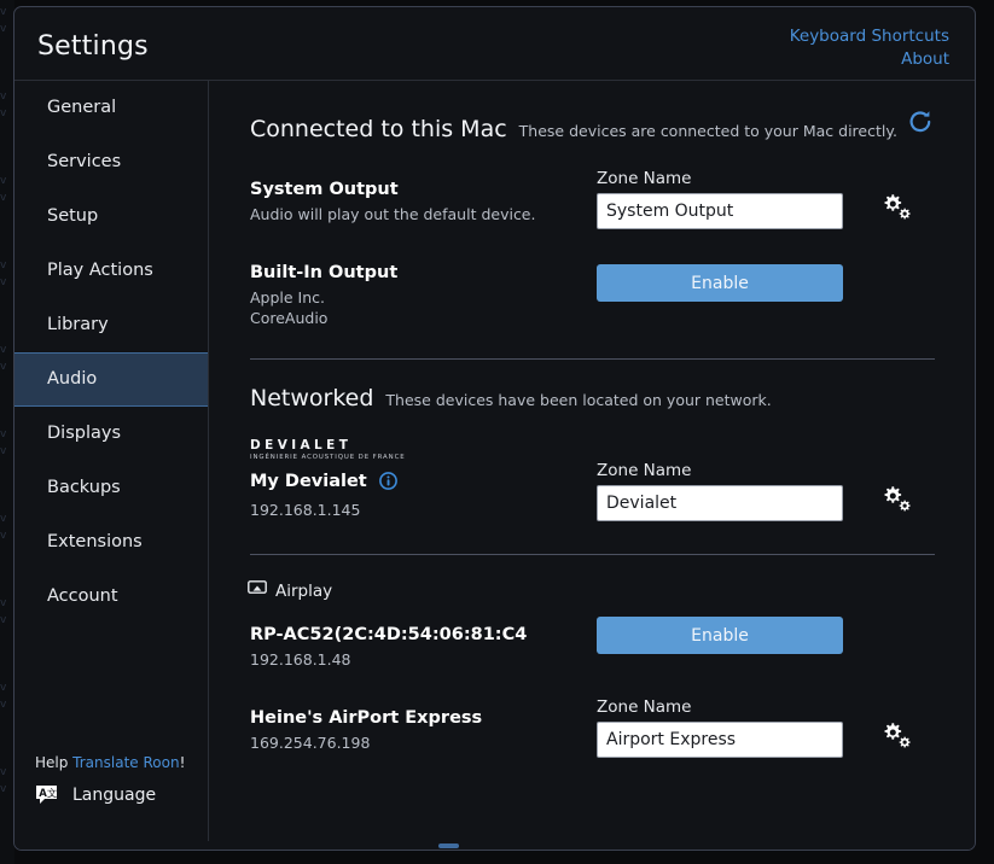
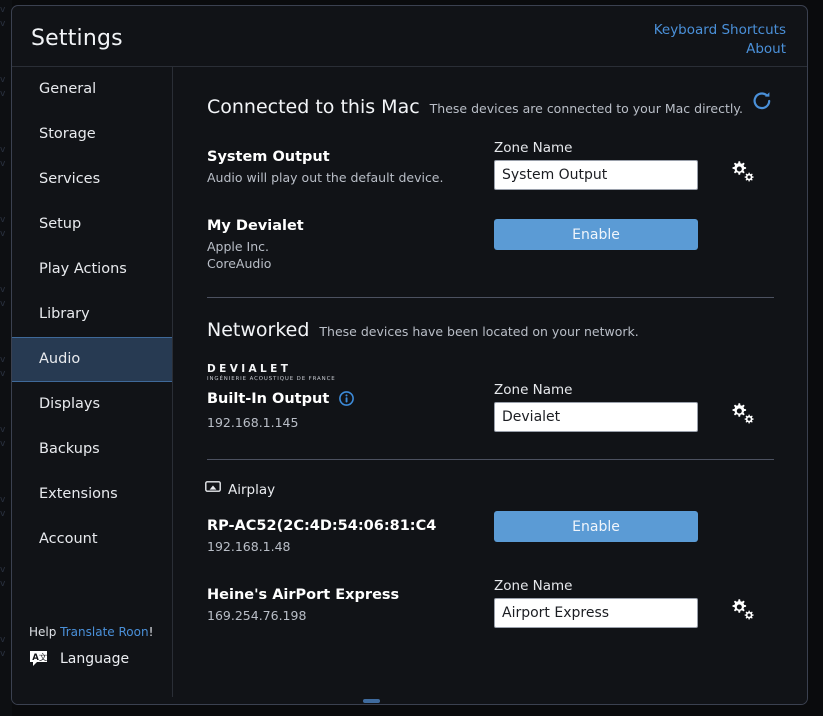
  v
  v
  v
  v
  v
  v
  v
  v
  v
  v
  v
  v
  v
  v
  v
  v
  v
  v
  v
  v
  Settings
  Keyboard Shortcuts
  About
  General
+ Storage
  Services
  Setup
  Play Actions
  Library
  Audio
  Displays
  Backups
  Extensions
  Account
  Help Translate Roon!
  A
  文
  Language
  Connected to this Mac
  These devices are connected to your Mac directly.
  System Output
  Audio will play out the default device.
  Zone Name
  System Output
- Built-In Output
+ My Devialet
  Apple Inc.
  CoreAudio
  Enable
  Networked
  These devices have been located on your network.
  DEVIALET
- My Devialet
+ Built-In Output
  192.168.1.145
  Zone Name
  Devialet
  Airplay
  RP-AC52(2C:4D:54:06:81:C4
  192.168.1.48
  Enable
  Heine's AirPort Express
  169.254.76.198
  Zone Name
  Airport Express
